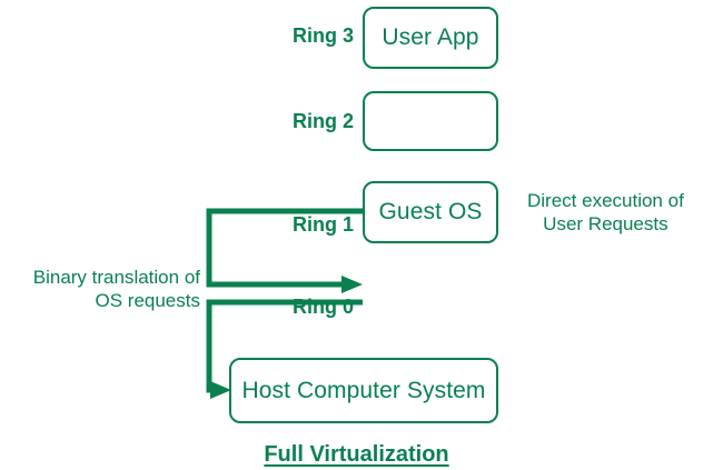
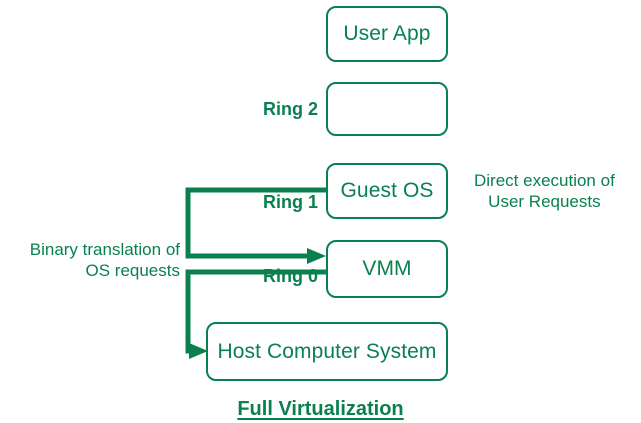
- Ring 3
  User App
  Ring 2
  Ring 1
  Guest OS
  Ring 0
+ VMM
  Host Computer System
  Binary translation of
  OS requests
  Direct execution of
  User Requests
  Full Virtualization
